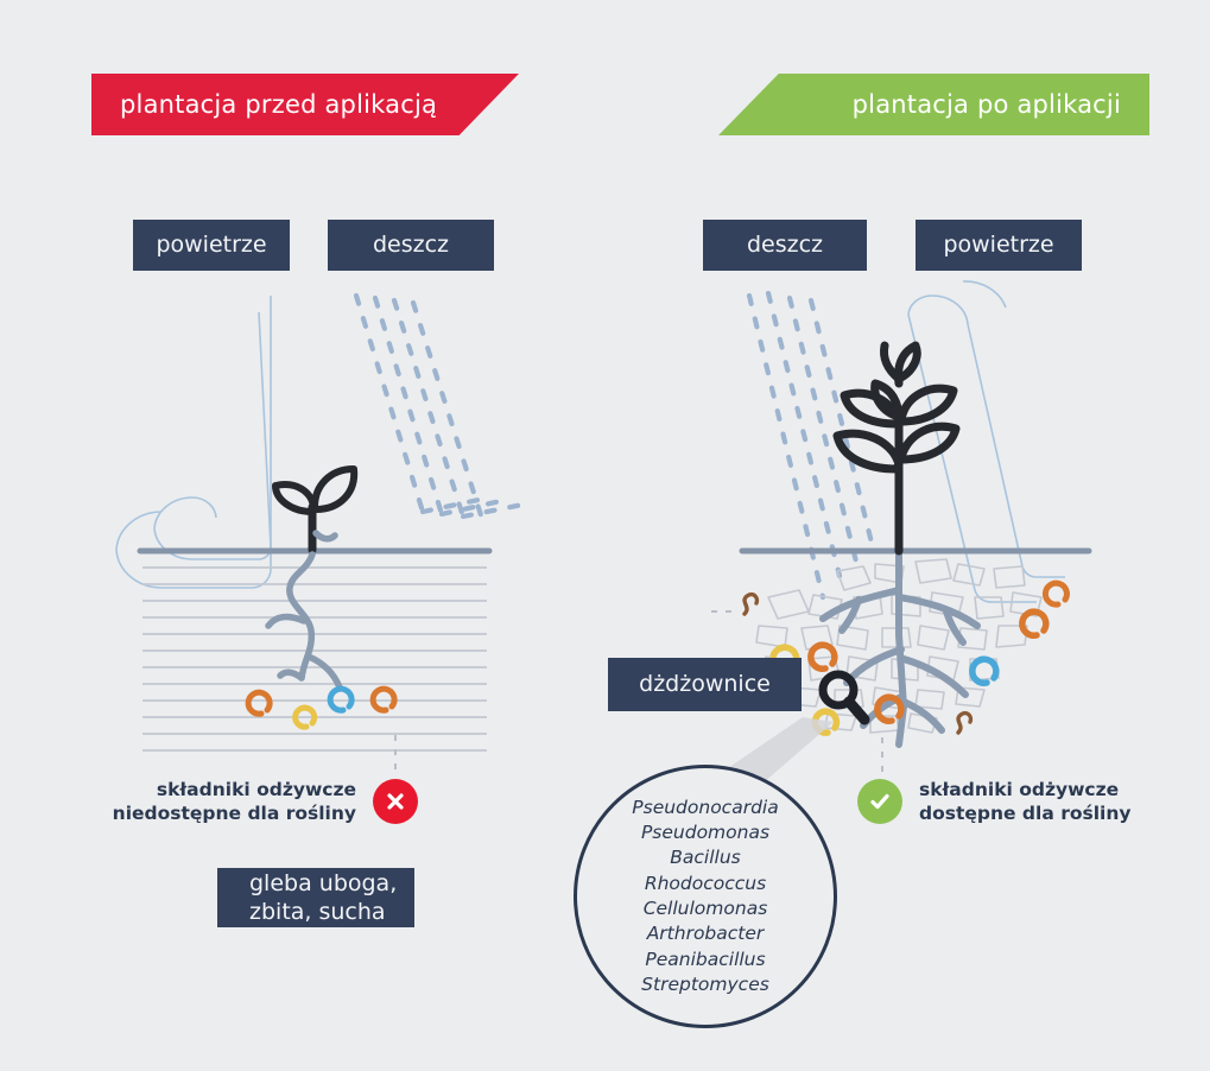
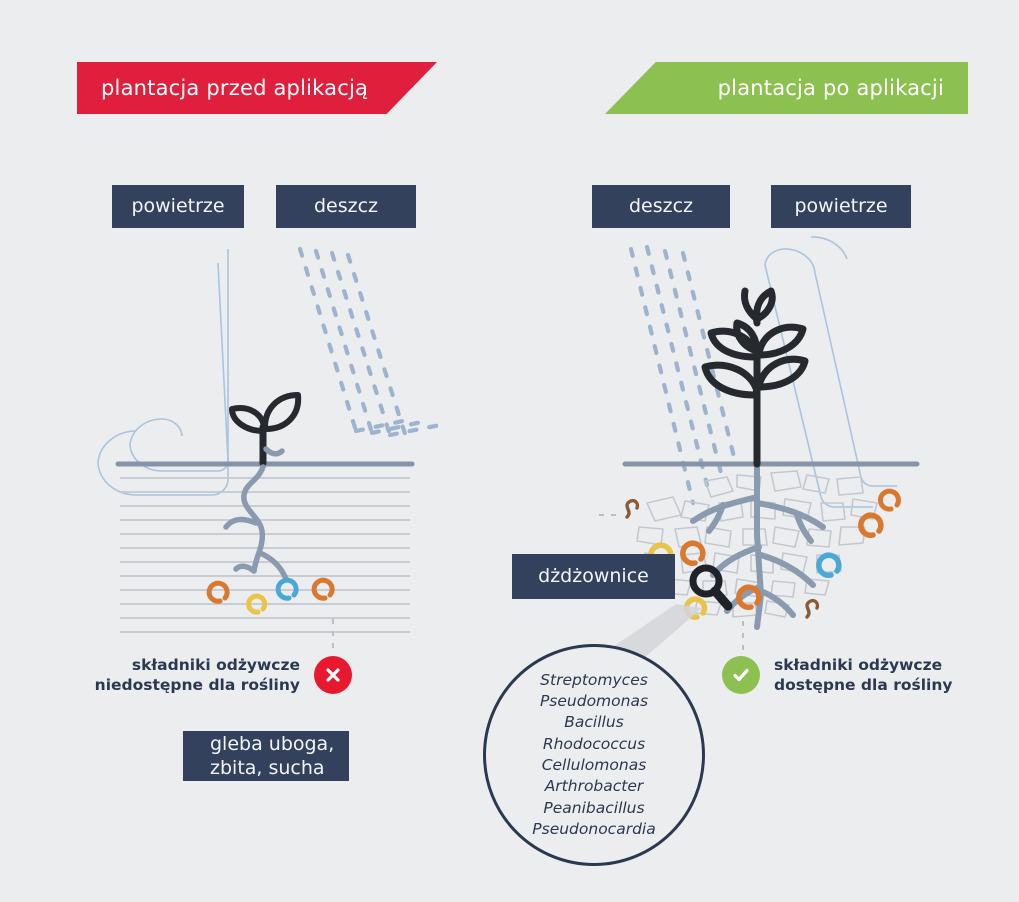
  plantacja przed aplikacją
  plantacja po aplikacji
  powietrze
  deszcz
  deszcz
  powietrze
  dżdżownice
- Pseudonocardia
+ Streptomyces
  Pseudomonas
  Bacillus
  Rhodococcus
  Cellulomonas
  Arthrobacter
  Peanibacillus
- Streptomyces
+ Pseudonocardia
  składniki odżywcze
  niedostępne dla rośliny
  składniki odżywcze
  dostępne dla rośliny
  gleba uboga,
  zbita, sucha
